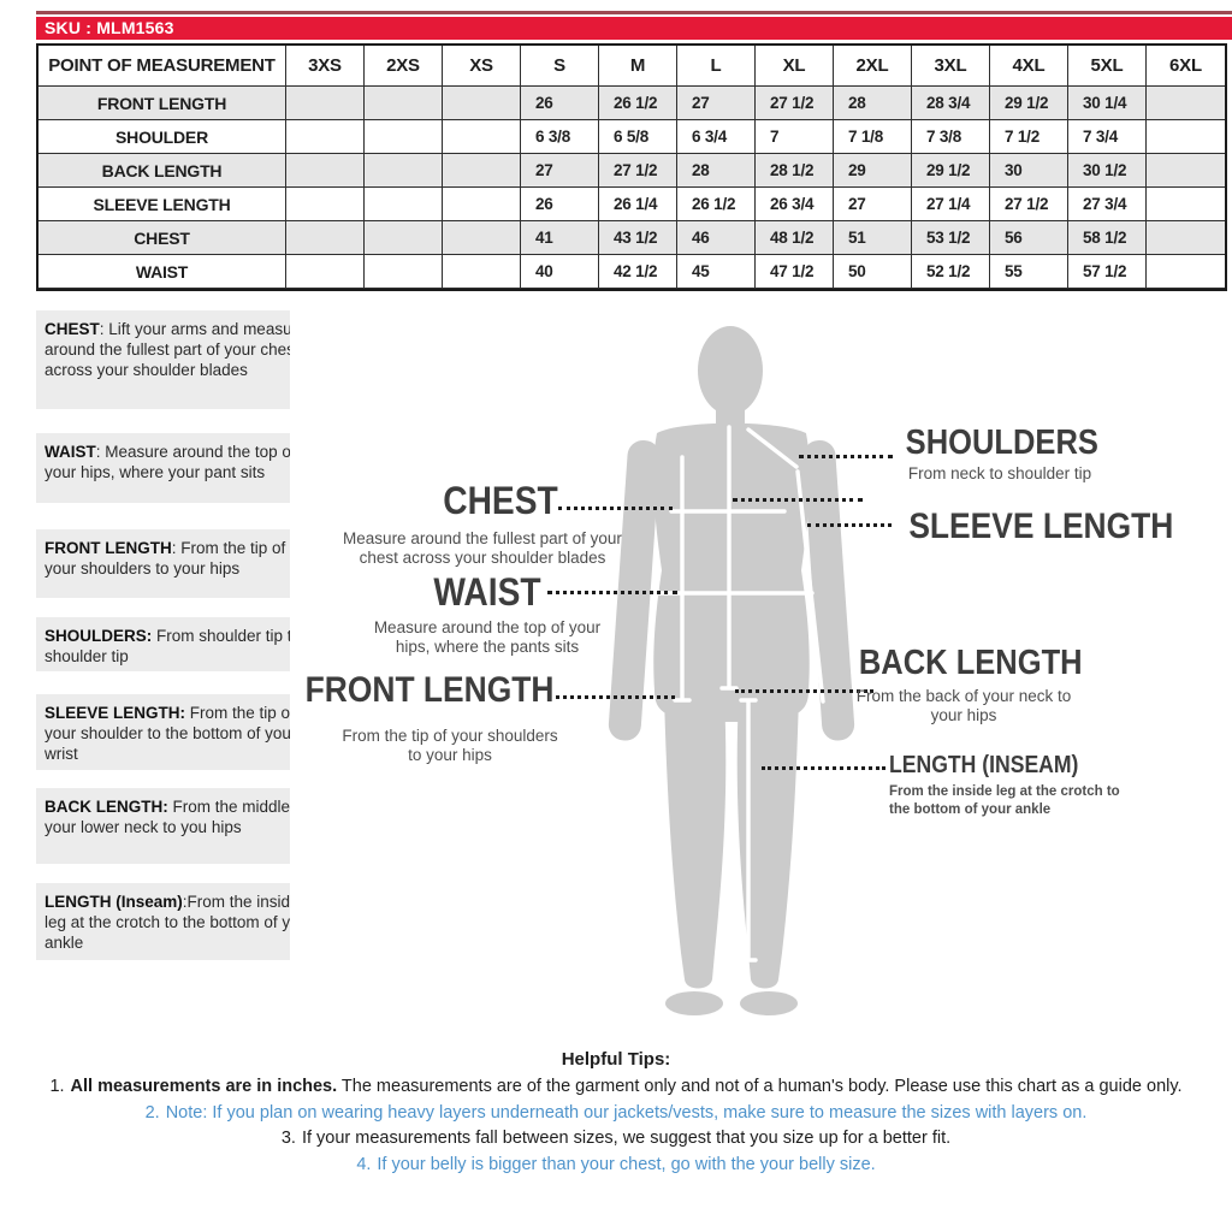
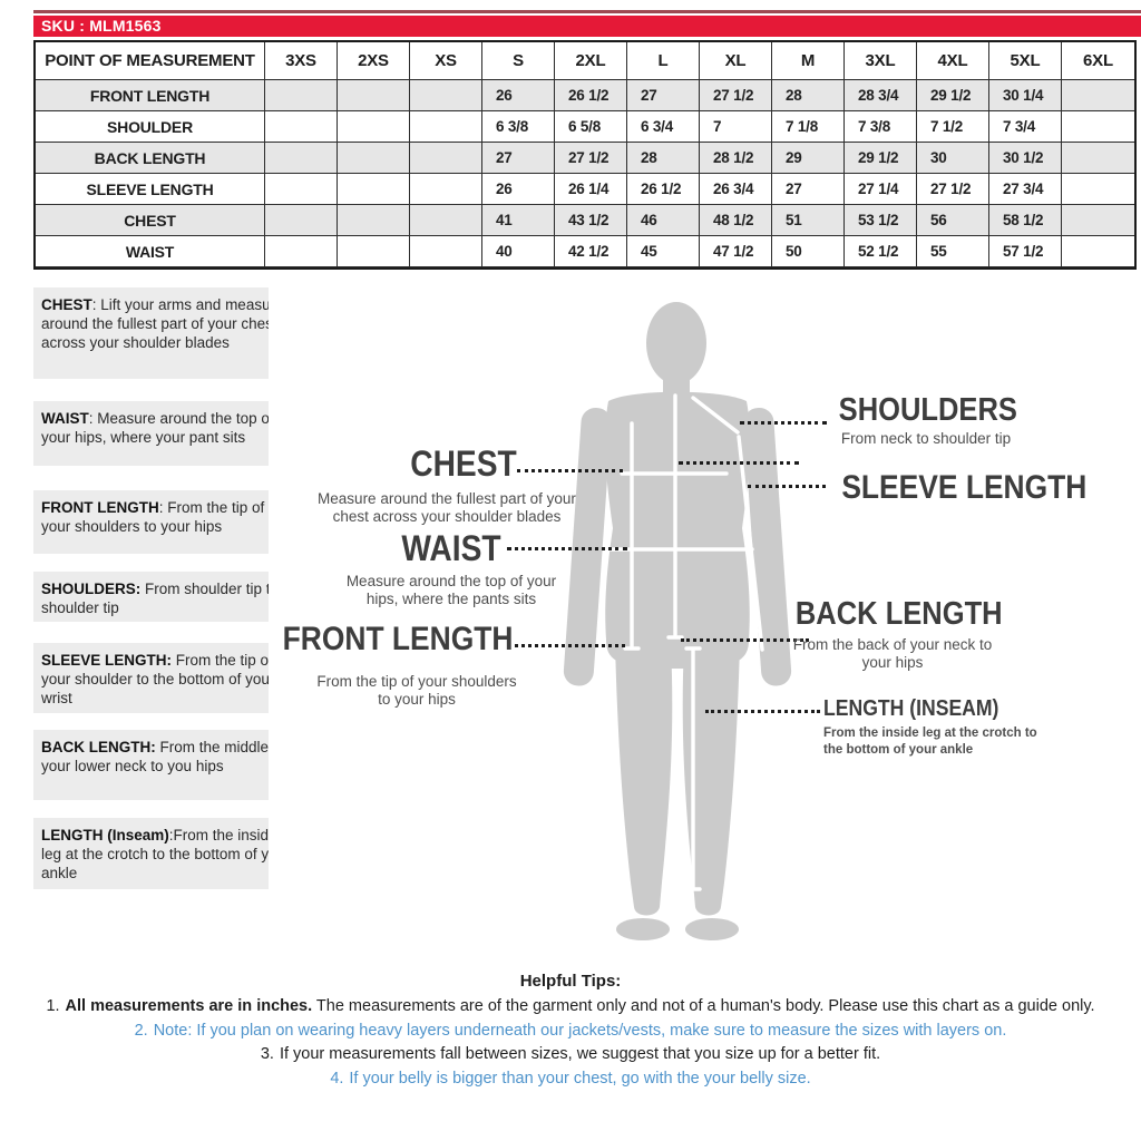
  SKU : MLM1563
  POINT OF MEASUREMENT
  3XS
  2XS
  XS
  S
- M
+ 2XL
  L
  XL
- 2XL
+ M
  3XL
  4XL
  5XL
  6XL
  FRONT LENGTH
  26
  26 1/2
  27
  27 1/2
  28
  28 3/4
  29 1/2
  30 1/4
  SHOULDER
  6 3/8
  6 5/8
  6 3/4
  7
  7 1/8
  7 3/8
  7 1/2
  7 3/4
  BACK LENGTH
  27
  27 1/2
  28
  28 1/2
  29
  29 1/2
  30
  30 1/2
  SLEEVE LENGTH
  26
  26 1/4
  26 1/2
  26 3/4
  27
  27 1/4
  27 1/2
  27 3/4
  CHEST
  41
  43 1/2
  46
  48 1/2
  51
  53 1/2
  56
  58 1/2
  WAIST
  40
  42 1/2
  45
  47 1/2
  50
  52 1/2
  55
  57 1/2
  CHEST: Lift your arms and measu around the fullest part of your che across your shoulder blades
  WAIST: Measure around the top o your hips, where your pant sits
  FRONT LENGTH: From the tip of your shoulders to your hips
  SHOULDERS: From shoulder tip t shoulder tip
  SLEEVE LENGTH: From the tip o your shoulder to the bottom of you wrist
  BACK LENGTH: From the middle your lower neck to you hips
  LENGTH (Inseam):From the insid leg at the crotch to the bottom of y ankle
  CHEST
  Measure around the fullest part of your chest across your shoulder blades
  WAIST
  Measure around the top of your hips, where the pants sits
  FRONT LENGTH
  From the tip of your shoulders to your hips
  SHOULDERS
  From neck to shoulder tip
  SLEEVE LENGTH
  BACK LENGTH
  From the back of your neck to your hips
  LENGTH (INSEAM)
  From the inside leg at the crotch to the bottom of your ankle
  Helpful Tips:
  1. All measurements are in inches. The measurements are of the garment only and not of a human's body. Please use this chart as a guide only.
  2. Note: If you plan on wearing heavy layers underneath our jackets/vests, make sure to measure the sizes with layers on.
  3. If your measurements fall between sizes, we suggest that you size up for a better fit.
  4. If your belly is bigger than your chest, go with the your belly size.
